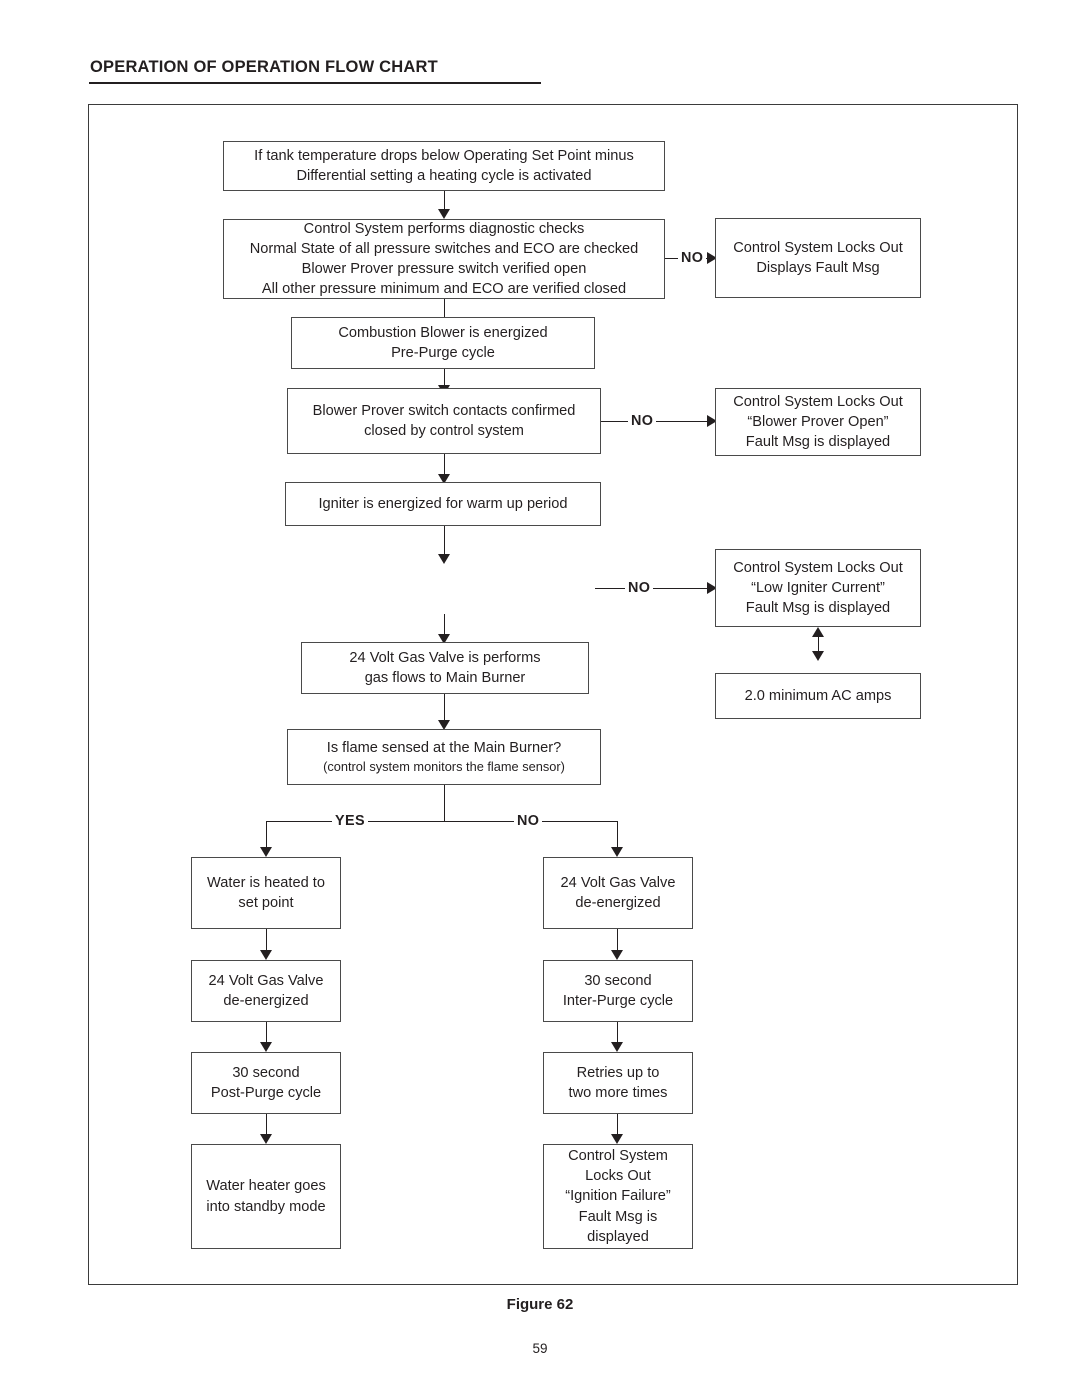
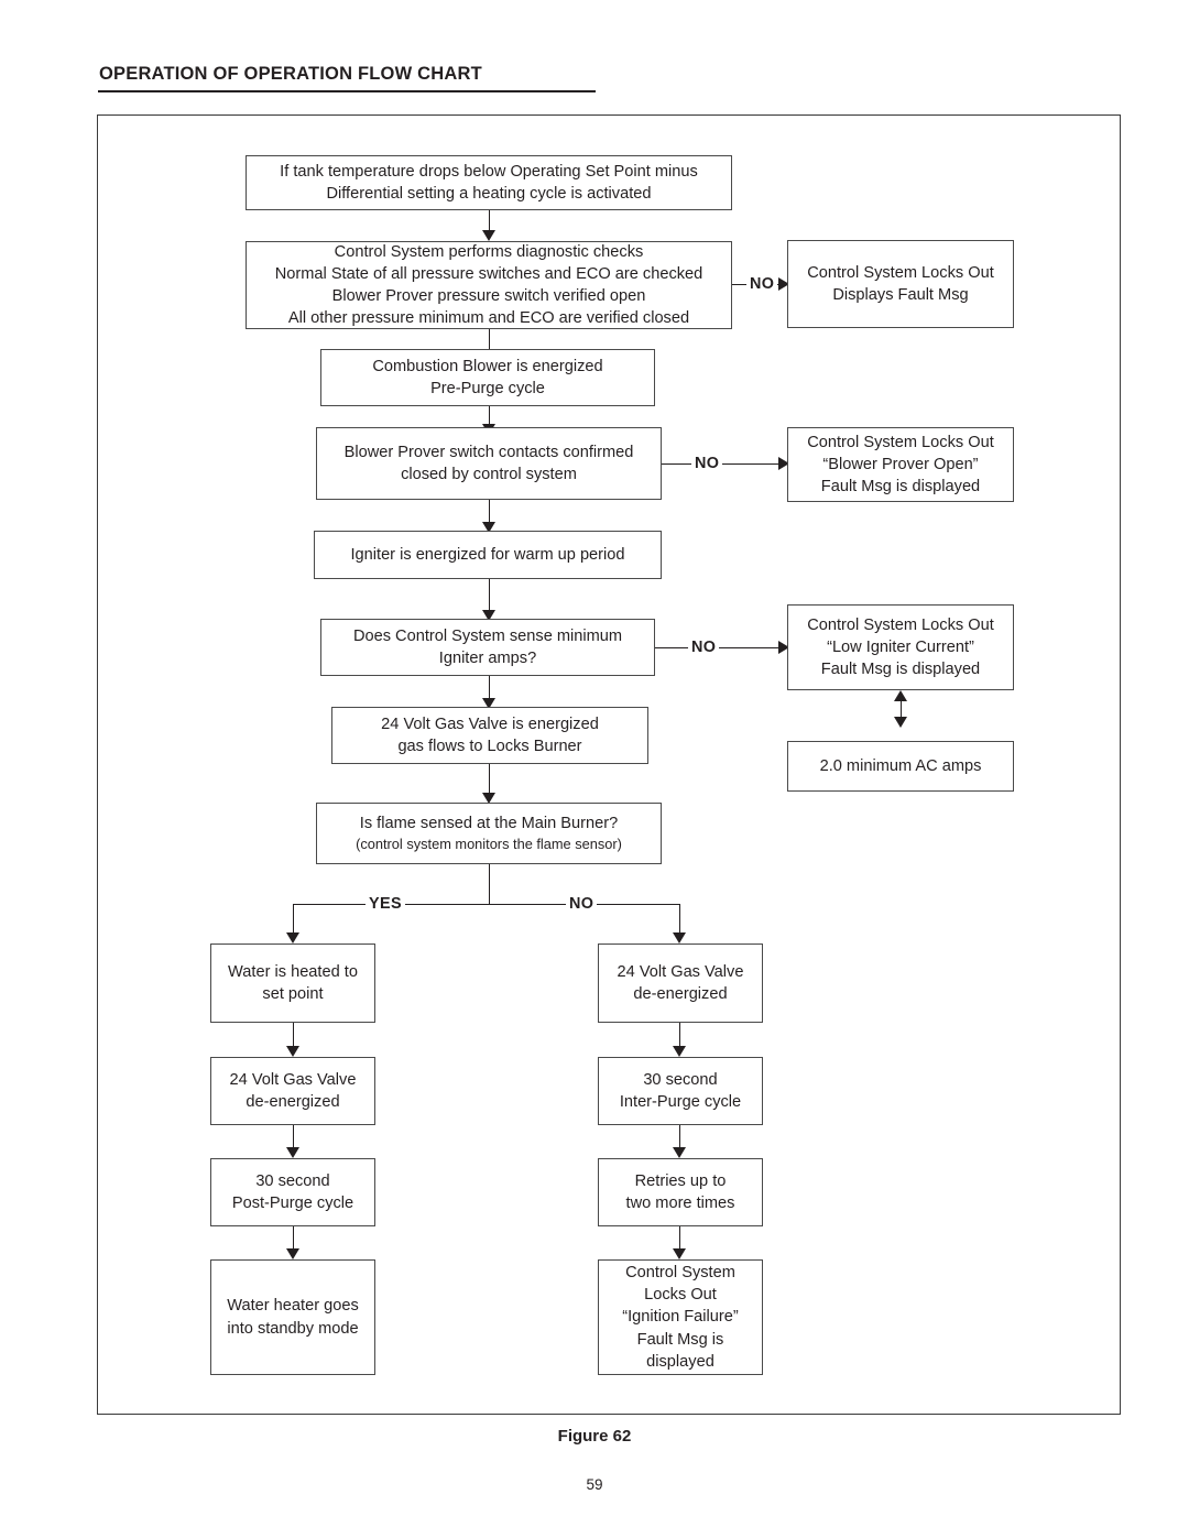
  OPERATION OF OPERATION FLOW CHART
  If tank temperature drops below Operating Set Point minus
  Differential setting a heating cycle is activated
  Control System performs diagnostic checks
  Normal State of all pressure switches and ECO are checked
  Blower Prover pressure switch verified open
  All other pressure minimum and ECO are verified closed
  NO
  Control System Locks Out
  Displays Fault Msg
  Combustion Blower is energized
  Pre-Purge cycle
  Blower Prover switch contacts confirmed
  closed by control system
  NO
  Control System Locks Out
  “Blower Prover Open”
  Fault Msg is displayed
  Igniter is energized for warm up period
+ Does Control System sense minimum
+ Igniter amps?
  NO
  Control System Locks Out
  “Low Igniter Current”
  Fault Msg is displayed
  2.0 minimum AC amps
- 24 Volt Gas Valve is performs
+ 24 Volt Gas Valve is energized
- gas flows to Main Burner
+ gas flows to Locks Burner
  Is flame sensed at the Main Burner?
  (control system monitors the flame sensor)
  YES
  NO
  Water is heated to
  set point
  24 Volt Gas Valve
  de-energized
  30 second
  Post-Purge cycle
  Water heater goes
  into standby mode
  24 Volt Gas Valve
  de-energized
  30 second
  Inter-Purge cycle
  Retries up to
  two more times
  Control System
  Locks Out
  “Ignition Failure”
  Fault Msg is
  displayed
  Figure 62
  59
